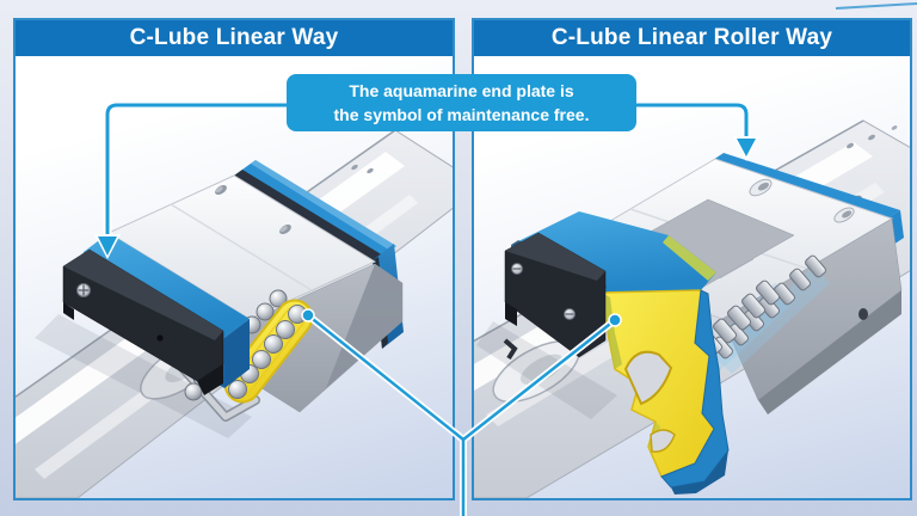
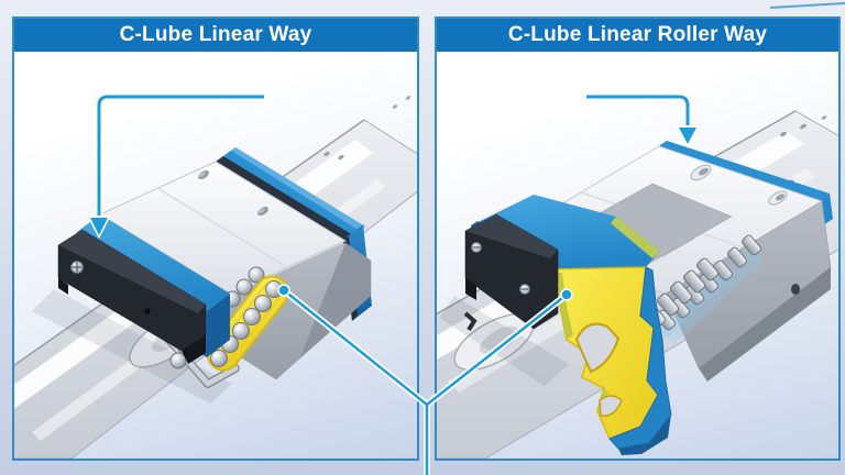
  C-Lube Linear Way
  C-Lube Linear Roller Way
- The aquamarine end plate is
- the symbol of maintenance free.
